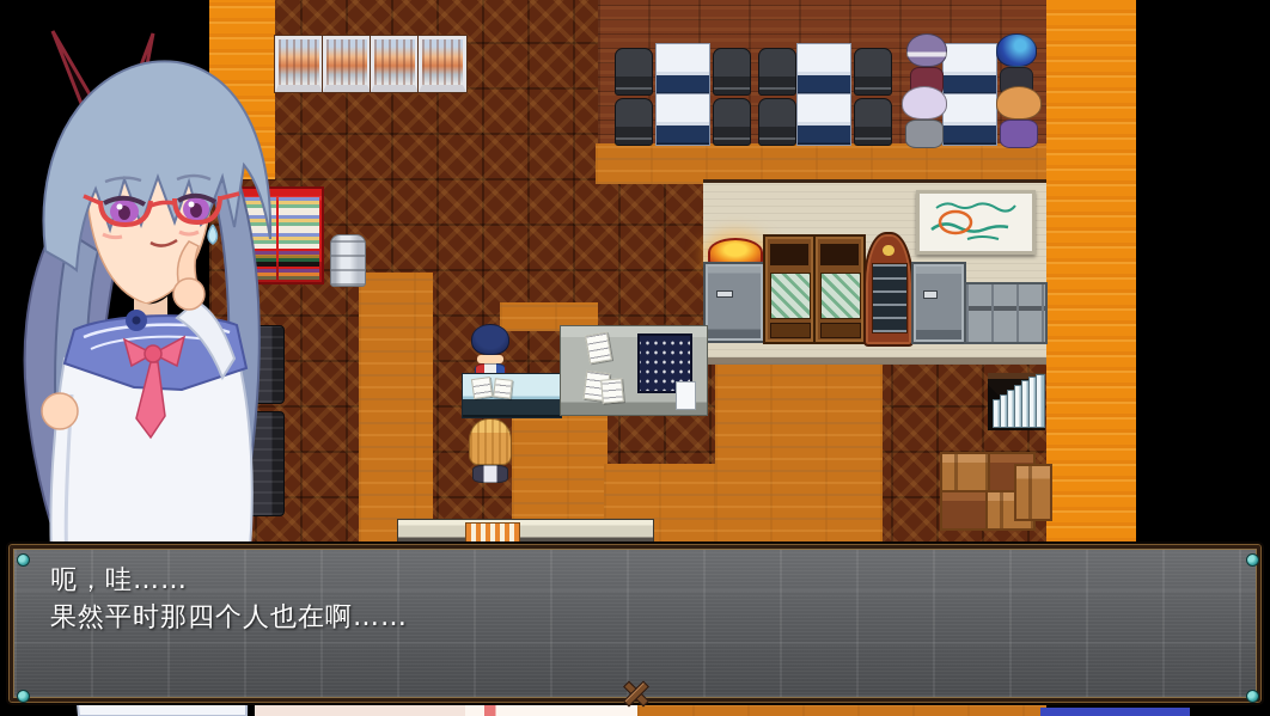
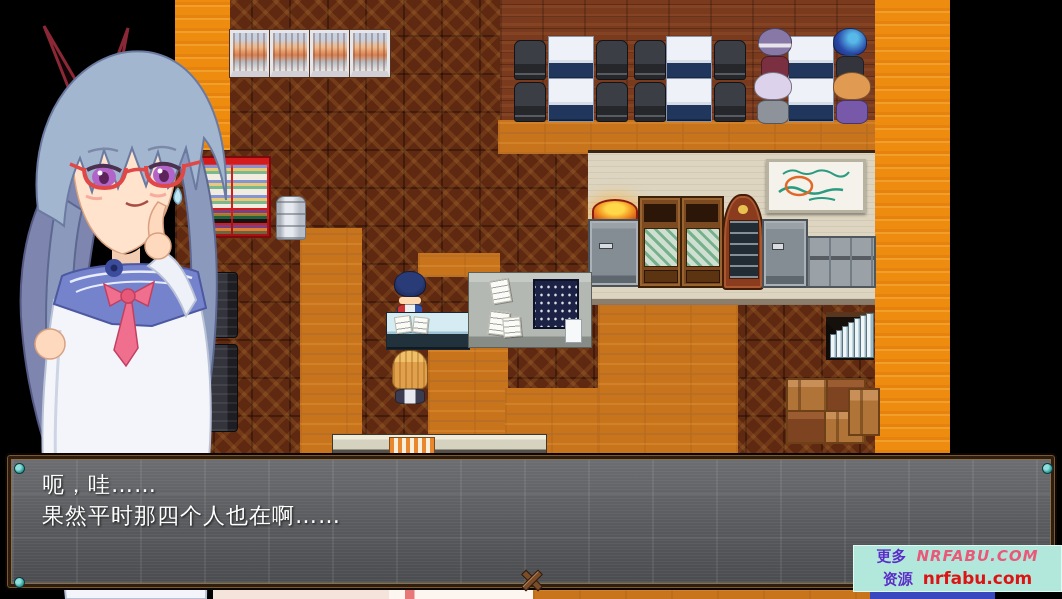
  呃，哇……
  果然平时那四个人也在啊……
+ 更多
+ NRFABU.COM
+ 资源
+ nrfabu.com
